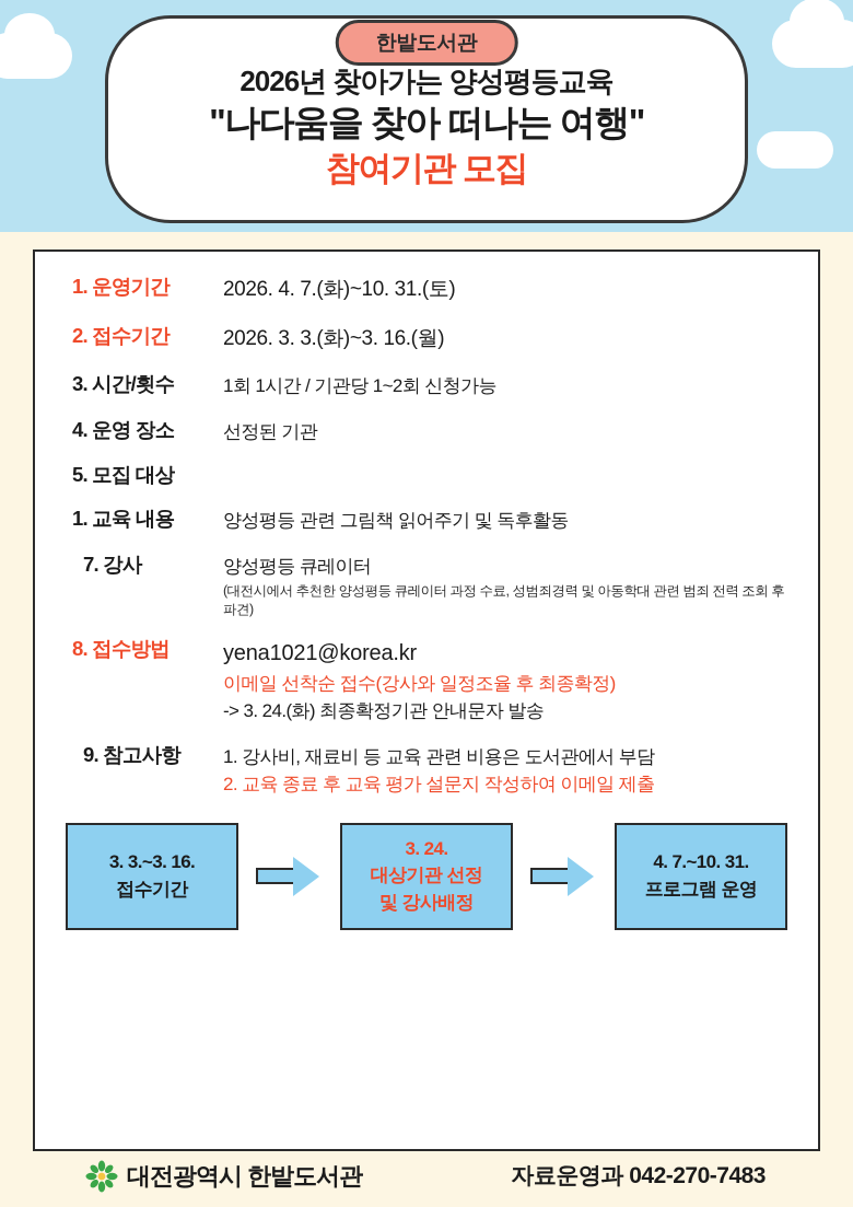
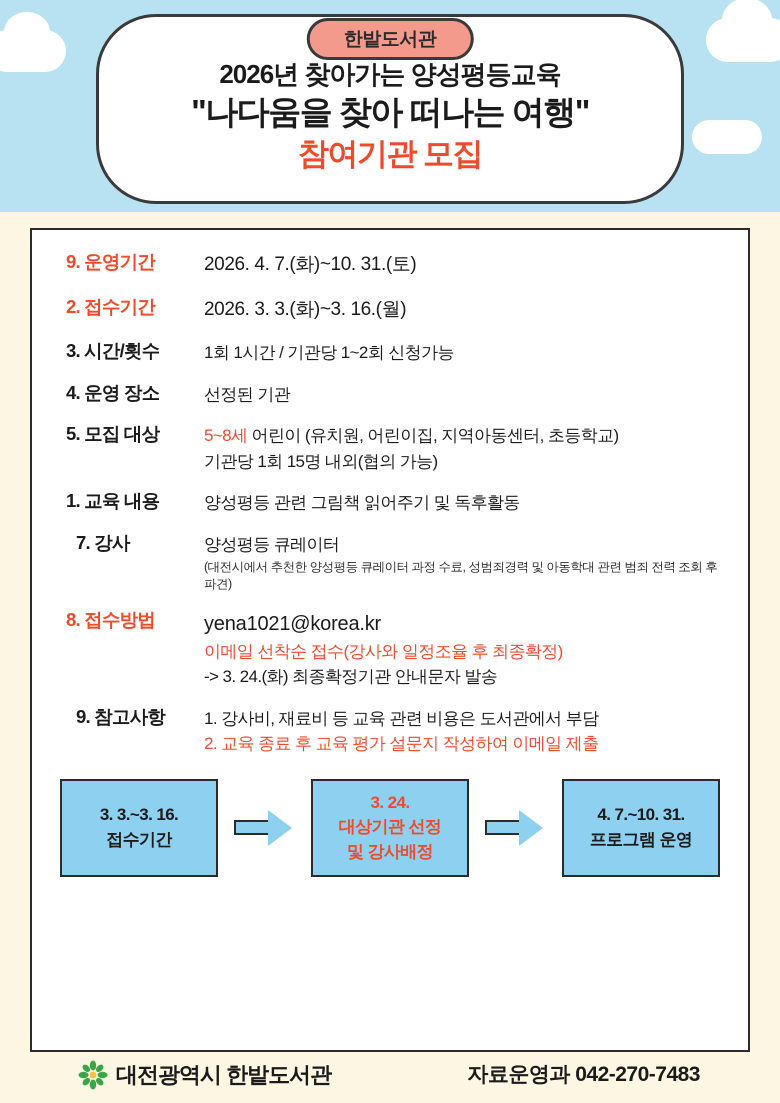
  한밭도서관
  2026년 찾아가는 양성평등교육
  "나다움을 찾아 떠나는 여행"
  참여기관 모집
- 1. 운영기간
+ 9. 운영기간
  2026. 4. 7.(화)~10. 31.(토)
  2. 접수기간
  2026. 3. 3.(화)~3. 16.(월)
  3. 시간/횟수
  1회 1시간 / 기관당 1~2회 신청가능
  4. 운영 장소
  선정된 기관
  5. 모집 대상
+ 5~8세 어린이 (유치원, 어린이집, 지역아동센터, 초등학교)
+ 기관당 1회 15명 내외(협의 가능)
  1. 교육 내용
  양성평등 관련 그림책 읽어주기 및 독후활동
  7. 강사
  양성평등 큐레이터
  (대전시에서 추천한 양성평등 큐레이터 과정 수료, 성범죄경력 및 아동학대 관련 범죄 전력 조회 후 파견)
  8. 접수방법
  yena1021@korea.kr
  이메일 선착순 접수(강사와 일정조율 후 최종확정)
  -> 3. 24.(화) 최종확정기관 안내문자 발송
  9. 참고사항
  1. 강사비, 재료비 등 교육 관련 비용은 도서관에서 부담
  2. 교육 종료 후 교육 평가 설문지 작성하여 이메일 제출
  3. 3.~3. 16.
  접수기간
  3. 24.
  대상기관 선정
  및 강사배정
  4. 7.~10. 31.
  프로그램 운영
  대전광역시 한밭도서관
  자료운영과 042-270-7483
